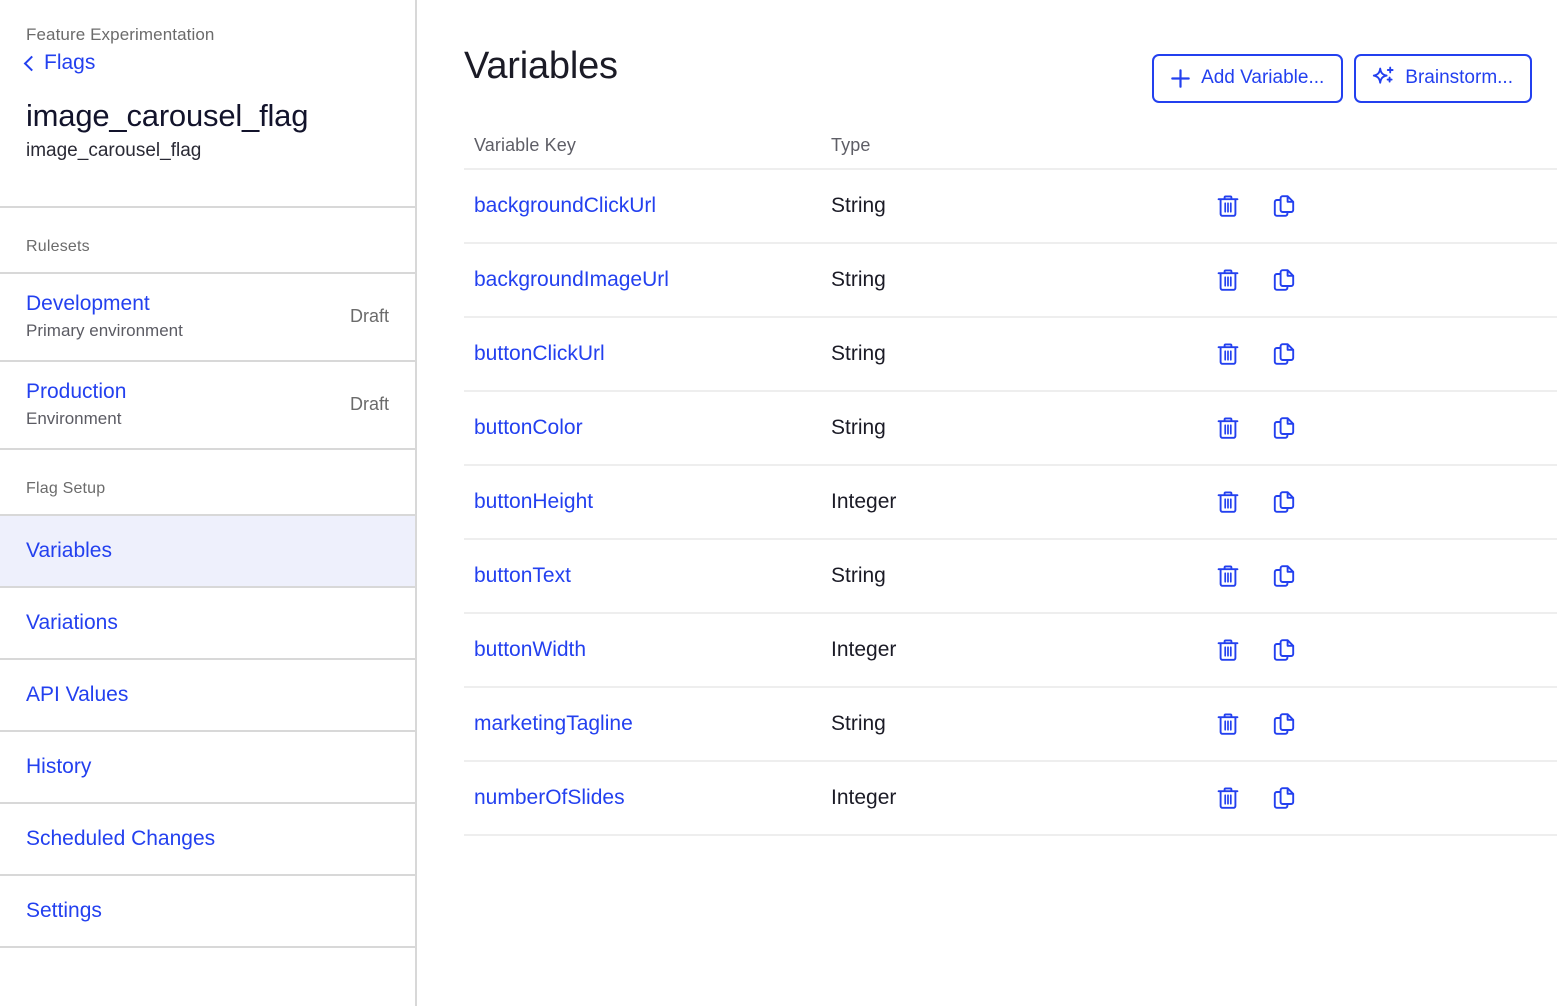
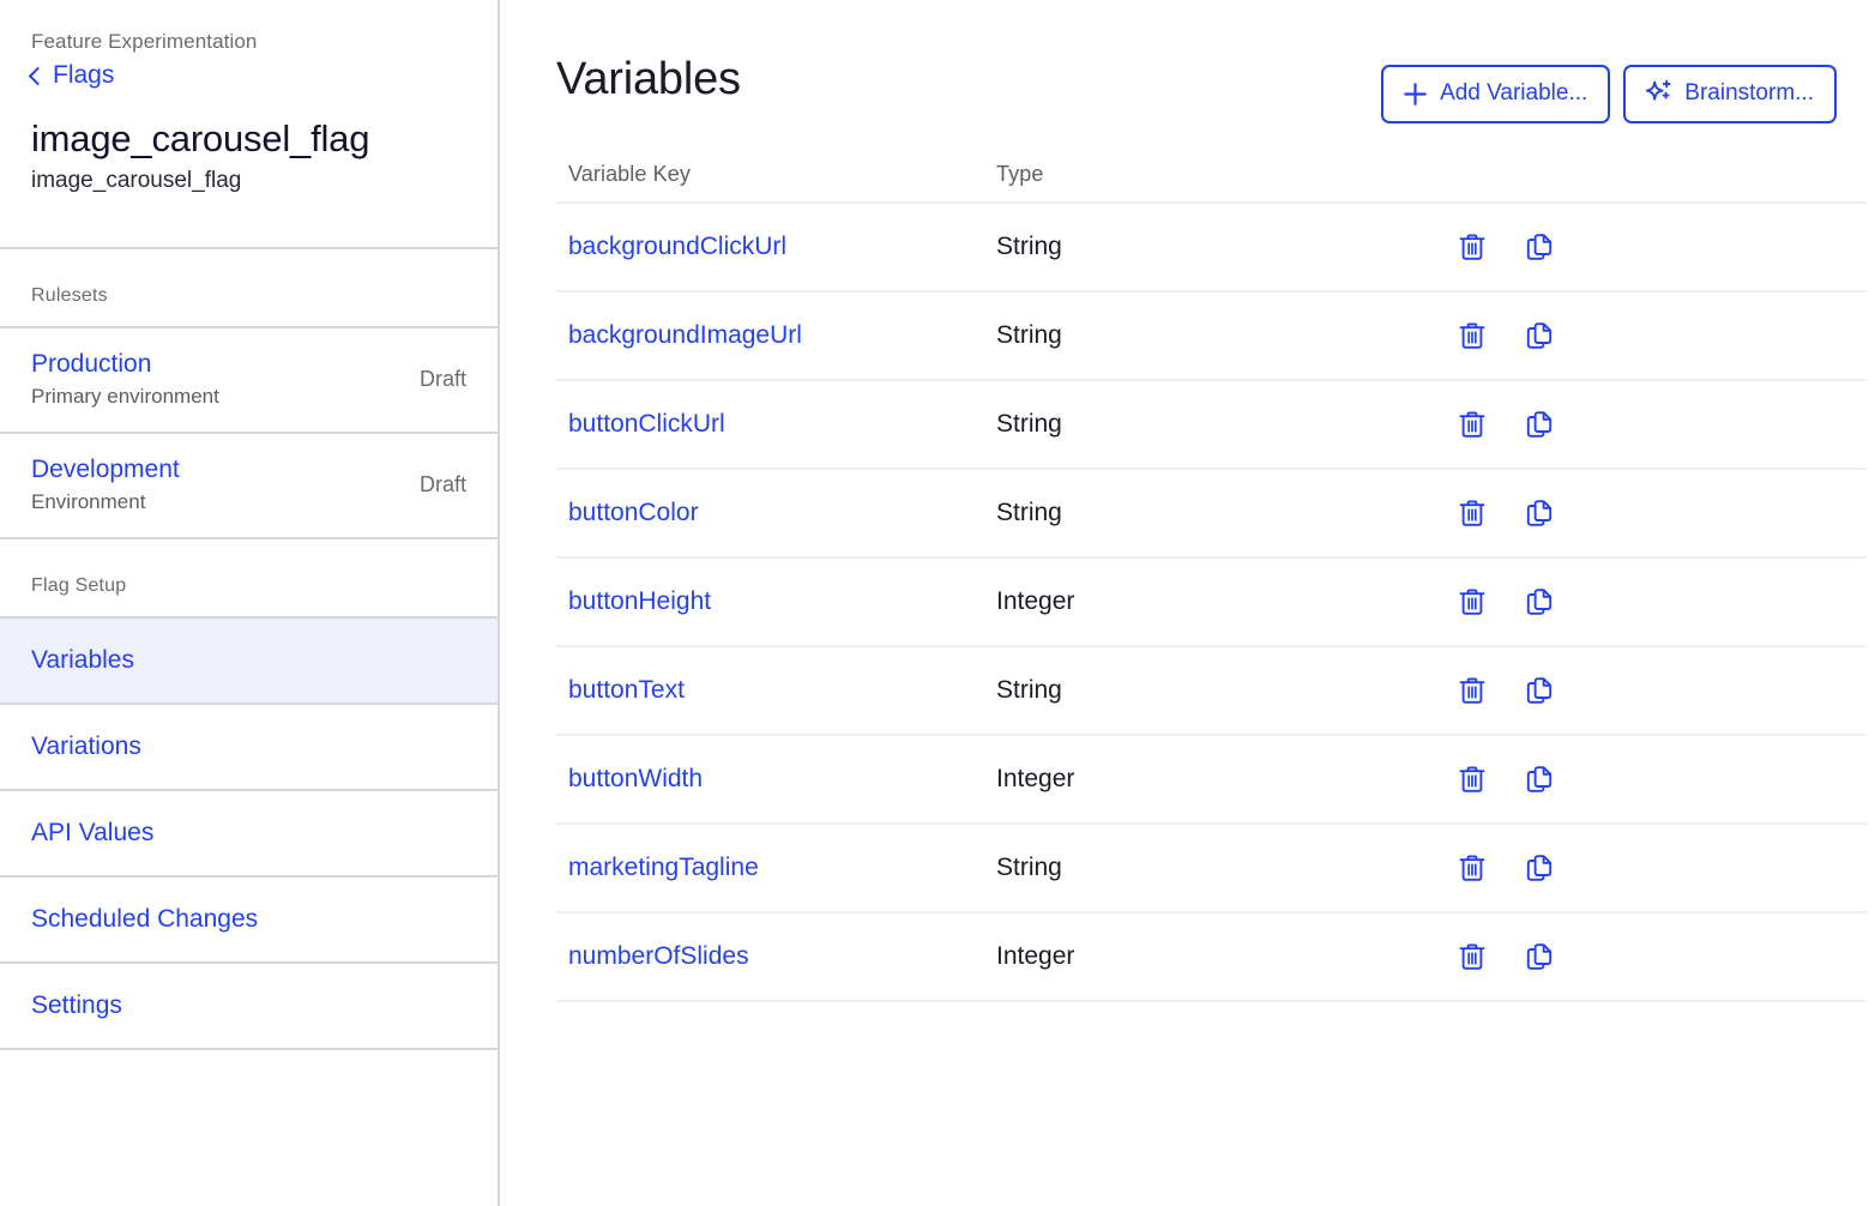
  Feature Experimentation
  Flags
  image_carousel_flag
  image_carousel_flag
  Rulesets
- Development
+ Production
  Primary environment
  Draft
- Production
+ Development
  Environment
  Draft
  Flag Setup
  Variables
  Variations
  API Values
- History
  Scheduled Changes
  Settings
  Variables
  Add Variable...
  Brainstorm...
  Variable Key
  Type
  backgroundClickUrl
  String
  backgroundImageUrl
  String
  buttonClickUrl
  String
  buttonColor
  String
  buttonHeight
  Integer
  buttonText
  String
  buttonWidth
  Integer
  marketingTagline
  String
  numberOfSlides
  Integer
